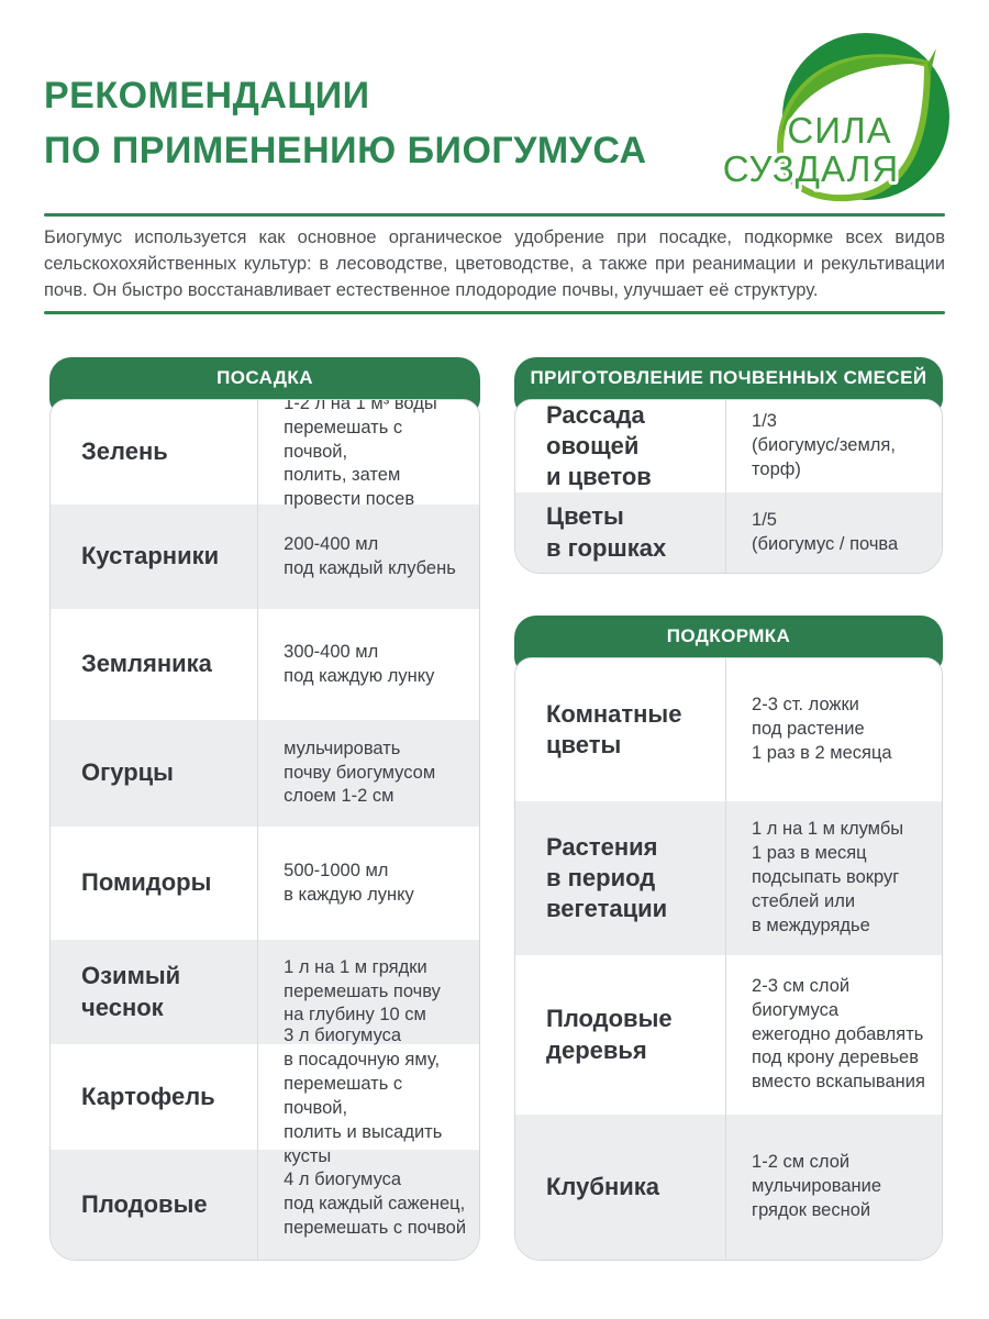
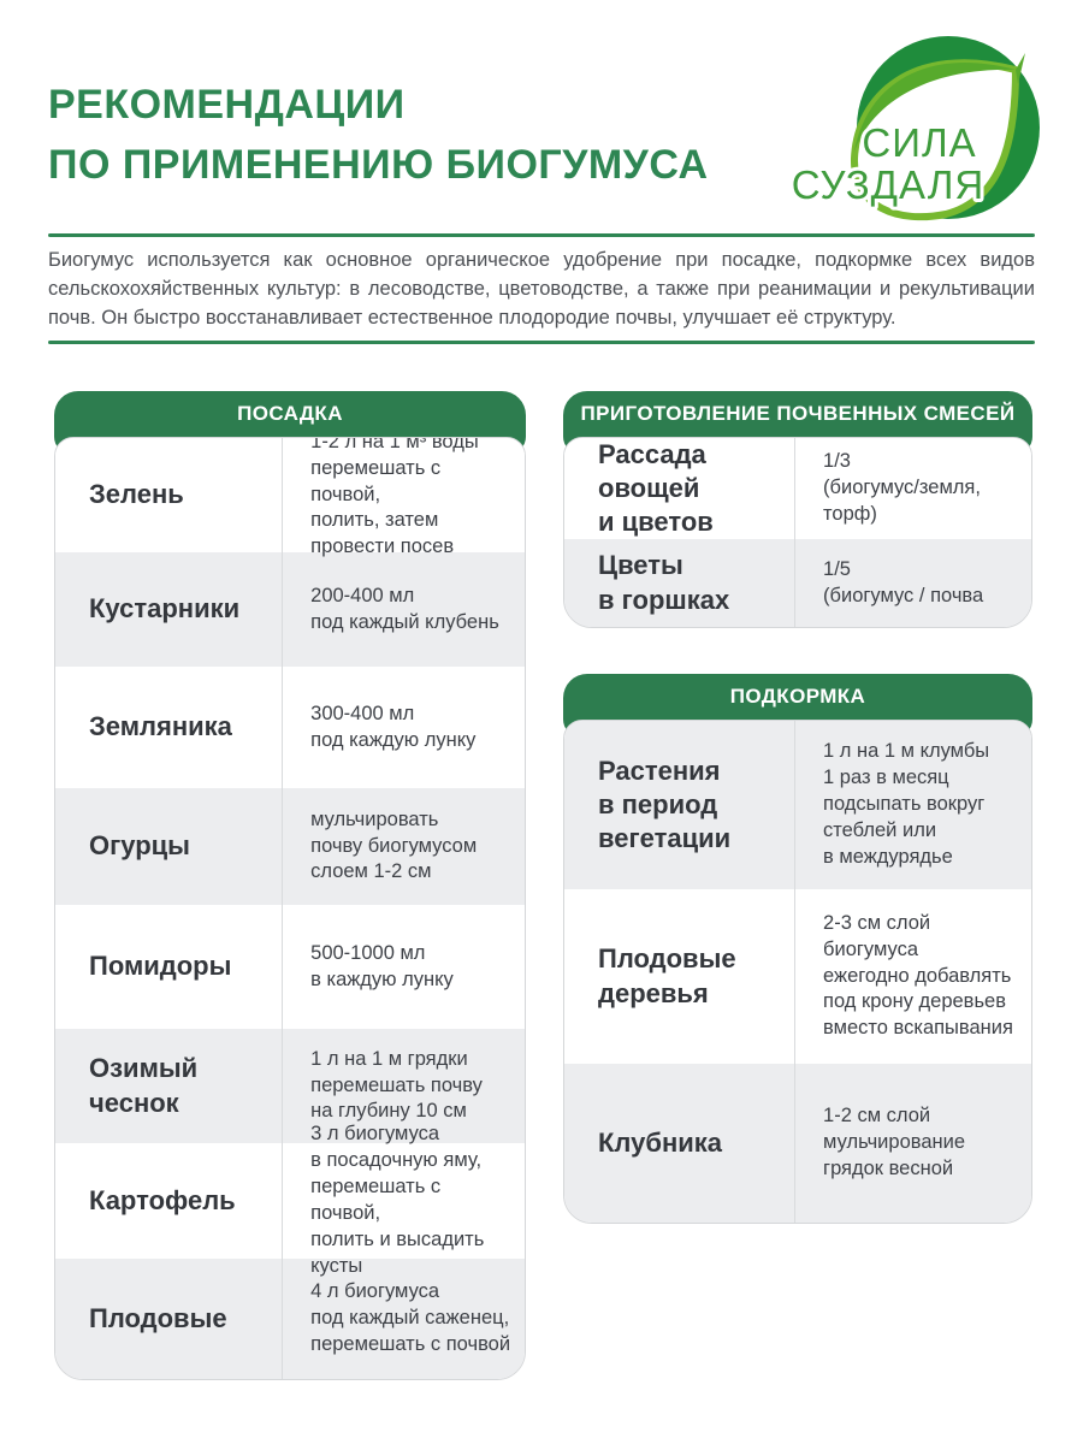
  РЕКОМЕНДАЦИИ
  ПО ПРИМЕНЕНИЮ БИОГУМУСА
  СИЛА
  СУЗДАЛЯ
  Биогумус используется как основное органическое удобрение при посадке, подкормке всех видов сельскохохяйственных культур: в лесоводстве, цветоводстве, а также при реанимации и рекультивации почв. Он быстро восстанавливает естественное плодородие почвы, улучшает её структуру.
  ПОСАДКА
  Зелень
  1-2 л на 1 м³ воды
  перемешать с почвой,
  полить, затем
  провести посев
  Кустарники
  200-400 мл
  под каждый клубень
  Земляника
  300-400 мл
  под каждую лунку
  Огурцы
  мульчировать
  почву биогумусом
  слоем 1-2 см
  Помидоры
  500-1000 мл
  в каждую лунку
  Озимый
  чеснок
  1 л на 1 м грядки
  перемешать почву
  на глубину 10 см
  Картофель
  3 л биогумуса
  в посадочную яму,
  перемешать с почвой,
  полить и высадить
  кусты
  Плодовые
  4 л биогумуса
  под каждый саженец,
  перемешать с почвой
  ПРИГОТОВЛЕНИЕ ПОЧВЕННЫХ СМЕСЕЙ
  Рассада овощей
  и цветов
  1/3
  (биогумус/земля,
  торф)
  Цветы
  в горшках
  1/5
  (биогумус / почва
  ПОДКОРМКА
- Комнатные
- цветы
- 2-3 ст. ложки
- под растение
- 1 раз в 2 месяца
  Растения
  в период
  вегетации
  1 л на 1 м клумбы
  1 раз в месяц
  подсыпать вокруг
  стеблей или
  в междурядье
  Плодовые
  деревья
  2-3 см слой
  биогумуса
  ежегодно добавлять
  под крону деревьев
  вместо вскапывания
  Клубника
  1-2 см слой
  мульчирование
  грядок весной
